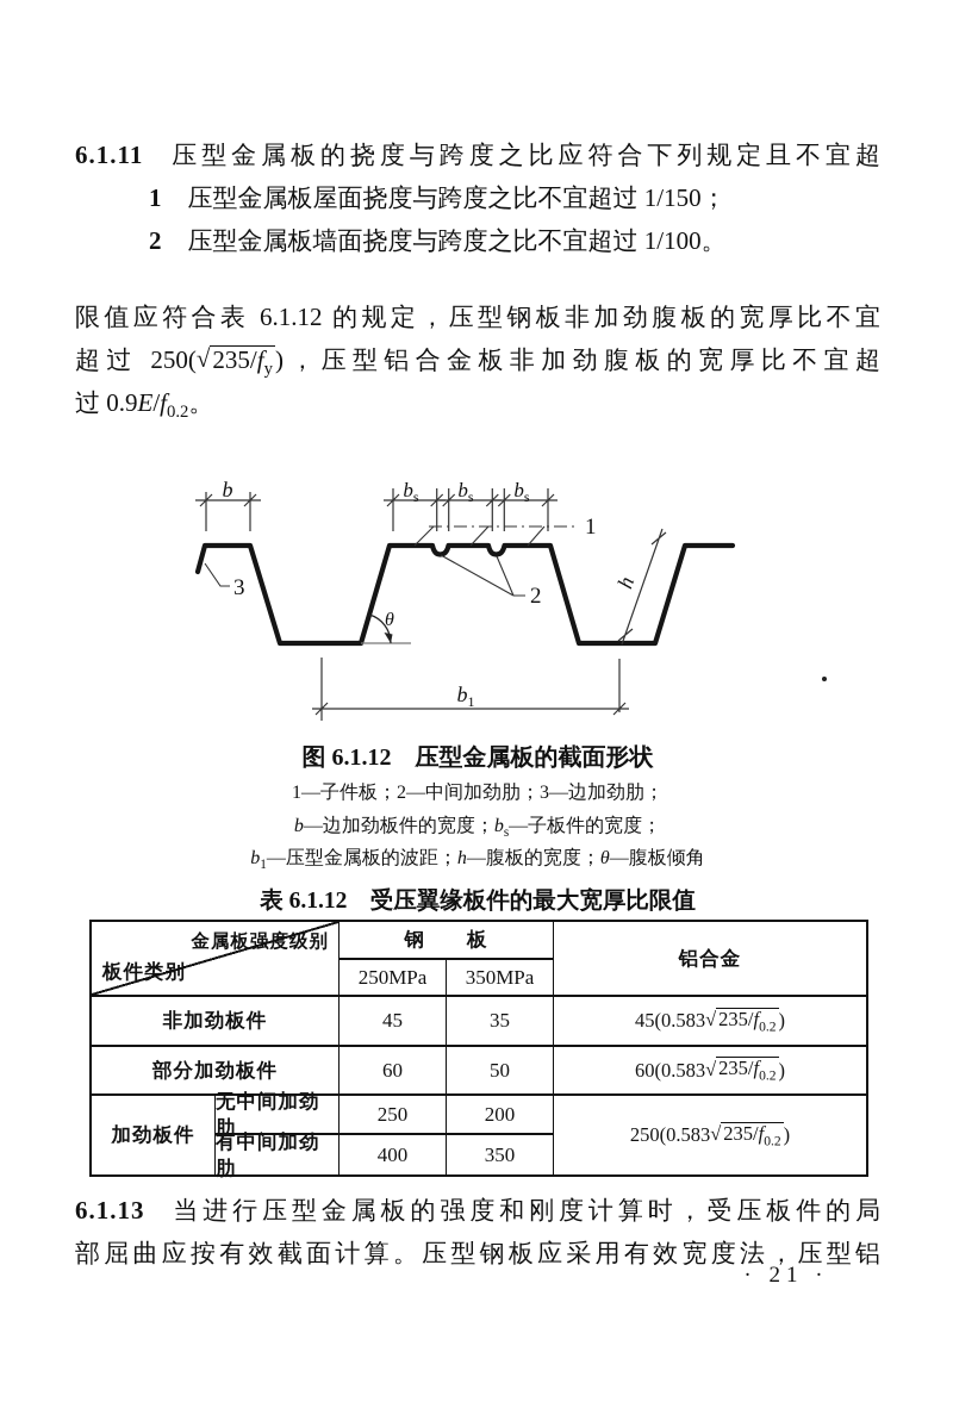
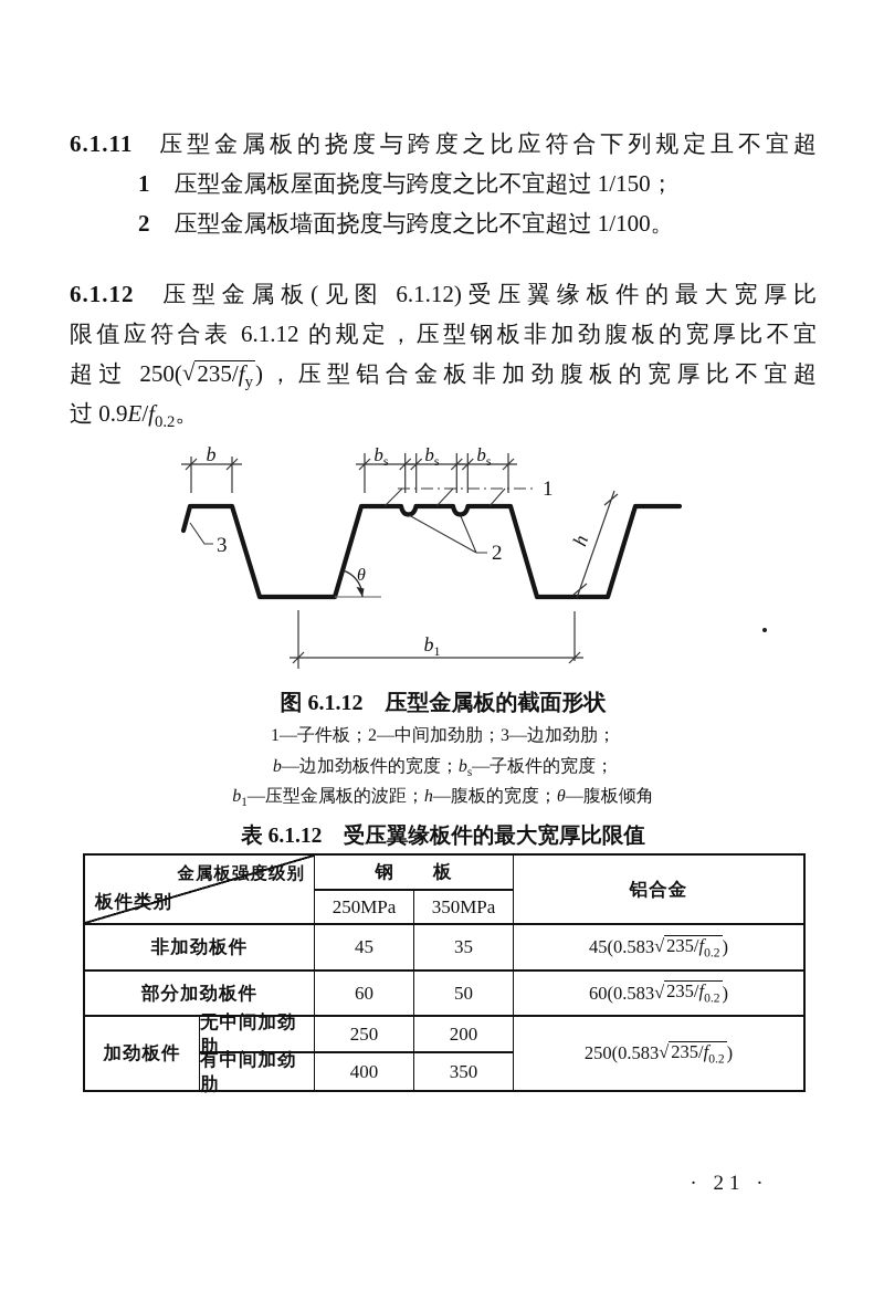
  6.1.11 压型金属板的挠度与跨度之比应符合下列规定且不宜超
  1 压型金属板屋面挠度与跨度之比不宜超过 1/150；
  2 压型金属板墙面挠度与跨度之比不宜超过 1/100。
+ 6.1.12 压型金属板(见图 6.1.12)受压翼缘板件的最大宽厚比
  限值应符合表 6.1.12 的规定，压型钢板非加劲腹板的宽厚比不宜
  超过 250(√235/fy)，压型铝合金板非加劲腹板的宽厚比不宜超
  过 0.9E/f0.2。
  b
  bs
  bs
  bs
  1
  2
  3
  θ
  b1
  图 6.1.12 压型金属板的截面形状
  1—子件板；2—中间加劲肋；3—边加劲肋；
  b—边加劲板件的宽度；bs—子板件的宽度；
  b1—压型金属板的波距；h—腹板的宽度；θ—腹板倾角
  表 6.1.12 受压翼缘板件的最大宽厚比限值
  金属板强度级别
  板件类别
  钢 板
  铝合金
  250MPa
  350MPa
  非加劲板件
  45
  35
  45(0.583
  √
  235/f0.2
  )
  部分加劲板件
  60
  50
  60(0.583
  √
  235/f0.2
  )
  加劲板件
  无中间加劲肋
  250
  200
  250(0.583
  √
  235/f0.2
  )
  有中间加劲肋
  400
  350
- 6.1.13 当进行压型金属板的强度和刚度计算时，受压板件的局
- 部屈曲应按有效截面计算。压型钢板应采用有效宽度法，压型铝
  · 21 ·
